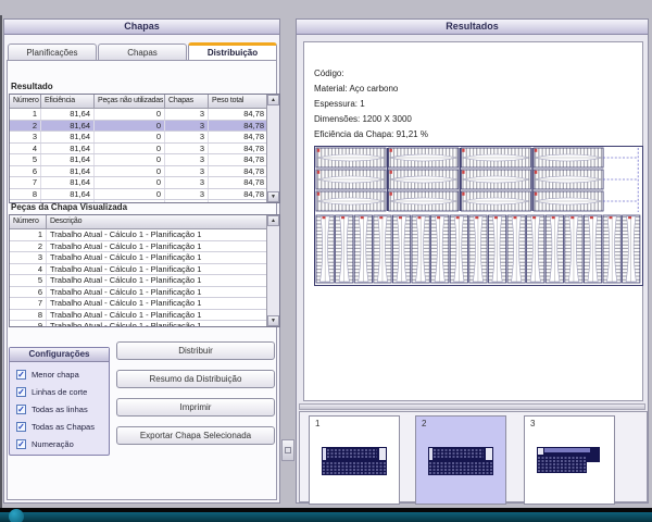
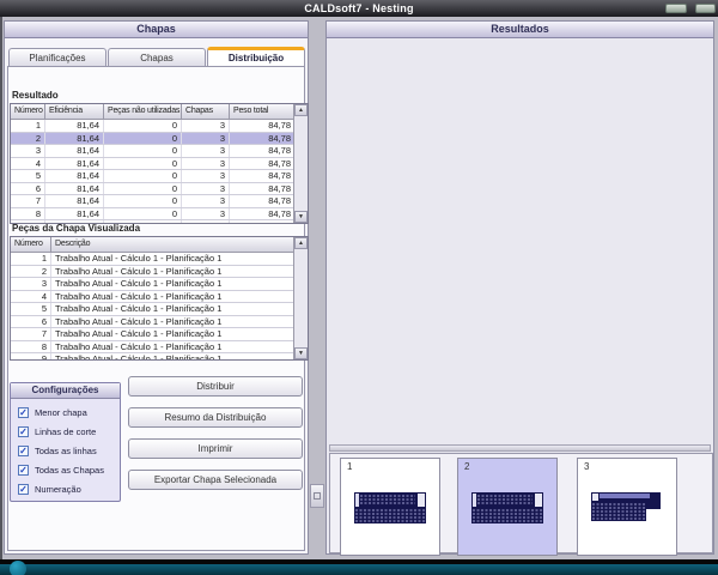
+ CALDsoft7 - Nesting
  Chapas
  Planificações
  Chapas
  Distribuição
  Resultado
  1
  81,64
  0
  3
  84,78
  2
  81,64
  0
  3
  84,78
  3
  81,64
  0
  3
  84,78
  4
  81,64
  0
  3
  84,78
  5
  81,64
  0
  3
  84,78
  6
  81,64
  0
  3
  84,78
  7
  81,64
  0
  3
  84,78
  8
  81,64
  0
  3
  84,78
  Peças da Chapa Visualizada
  1
  Trabalho Atual - Cálculo 1 - Planificação 1
  2
  Trabalho Atual - Cálculo 1 - Planificação 1
  3
  Trabalho Atual - Cálculo 1 - Planificação 1
  4
  Trabalho Atual - Cálculo 1 - Planificação 1
  5
  Trabalho Atual - Cálculo 1 - Planificação 1
  6
  Trabalho Atual - Cálculo 1 - Planificação 1
  7
  Trabalho Atual - Cálculo 1 - Planificação 1
  8
  Trabalho Atual - Cálculo 1 - Planificação 1
  9
  Trabalho Atual - Cálculo 1 - Planificação 1
  Configurações
  ✓
  Menor chapa
  ✓
  Linhas de corte
  ✓
  Todas as linhas
  ✓
  Todas as Chapas
  ✓
  Numeração
  Distribuir
  Resumo da Distribuição
  Imprimir
  Exportar Chapa Selecionada
  Resultados
- Código:
- Material: Aço carbono
- Espessura: 1
- Dimensões: 1200 X 3000
- Eficiência da Chapa: 91,21 %
  1
  2
  3
